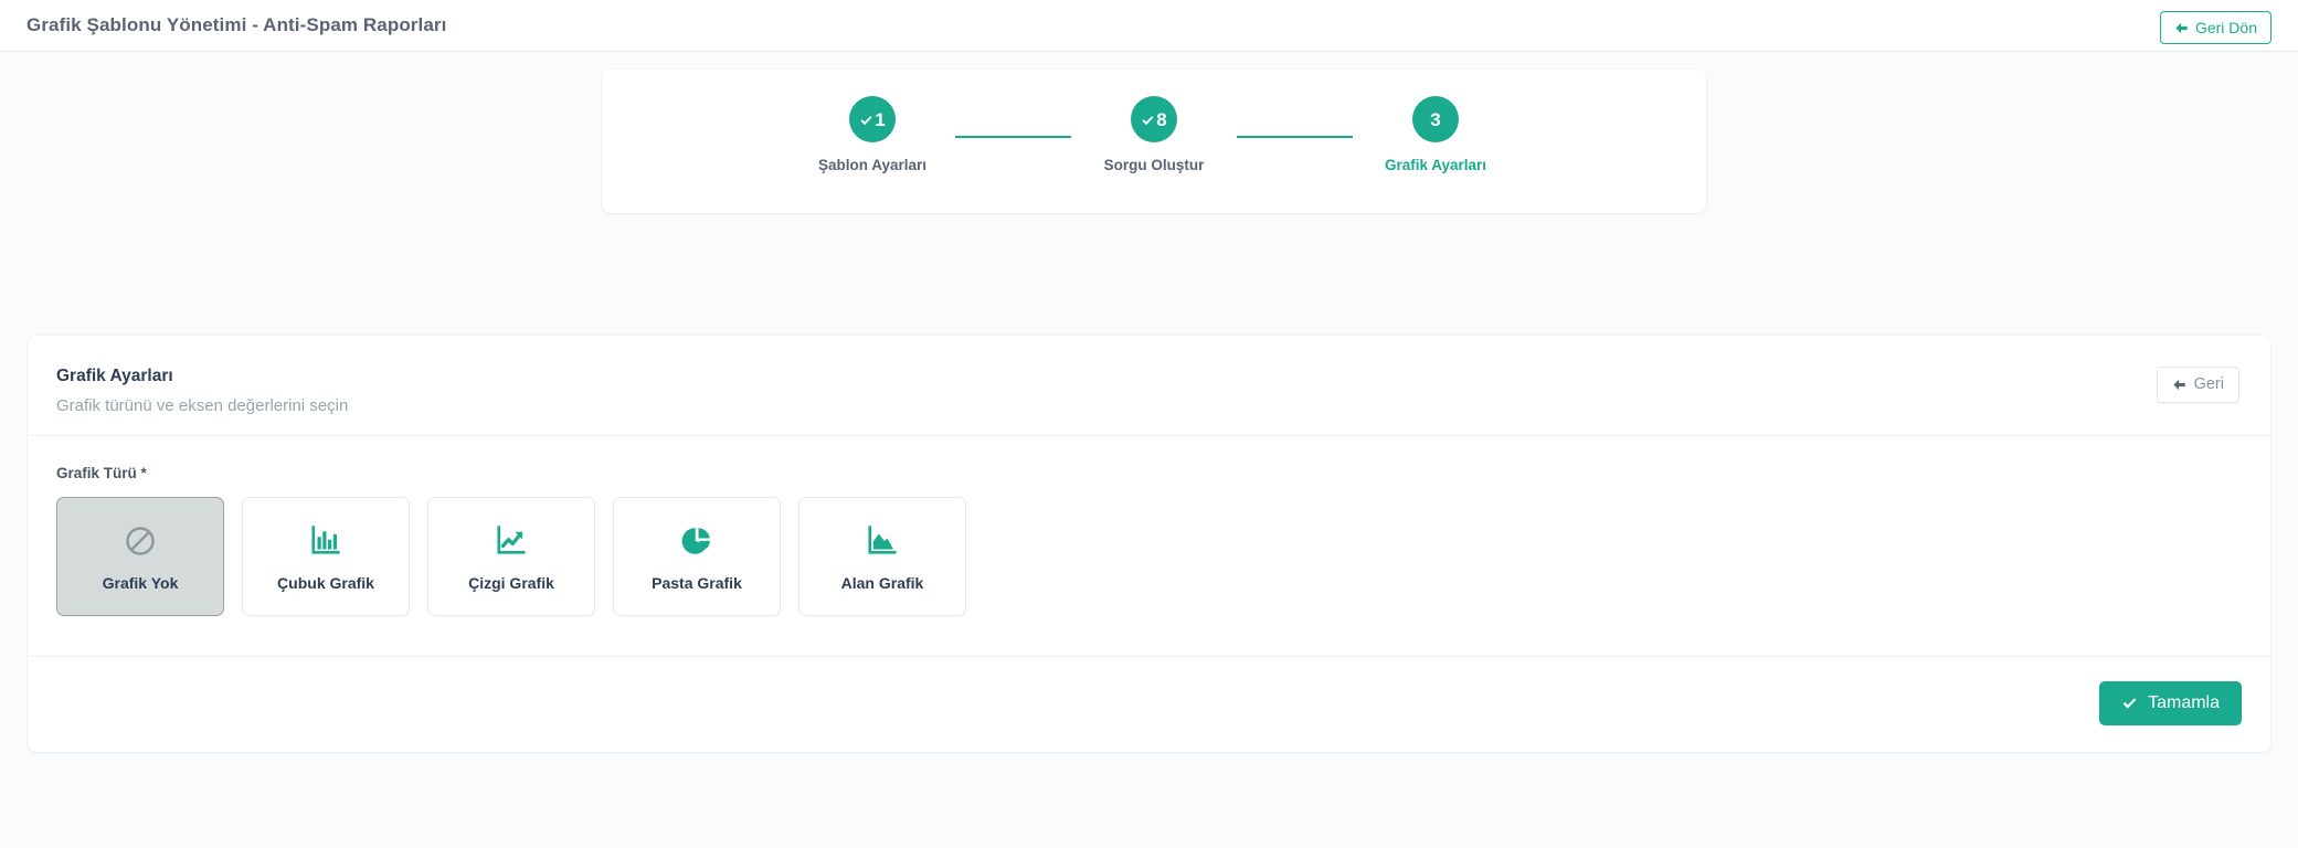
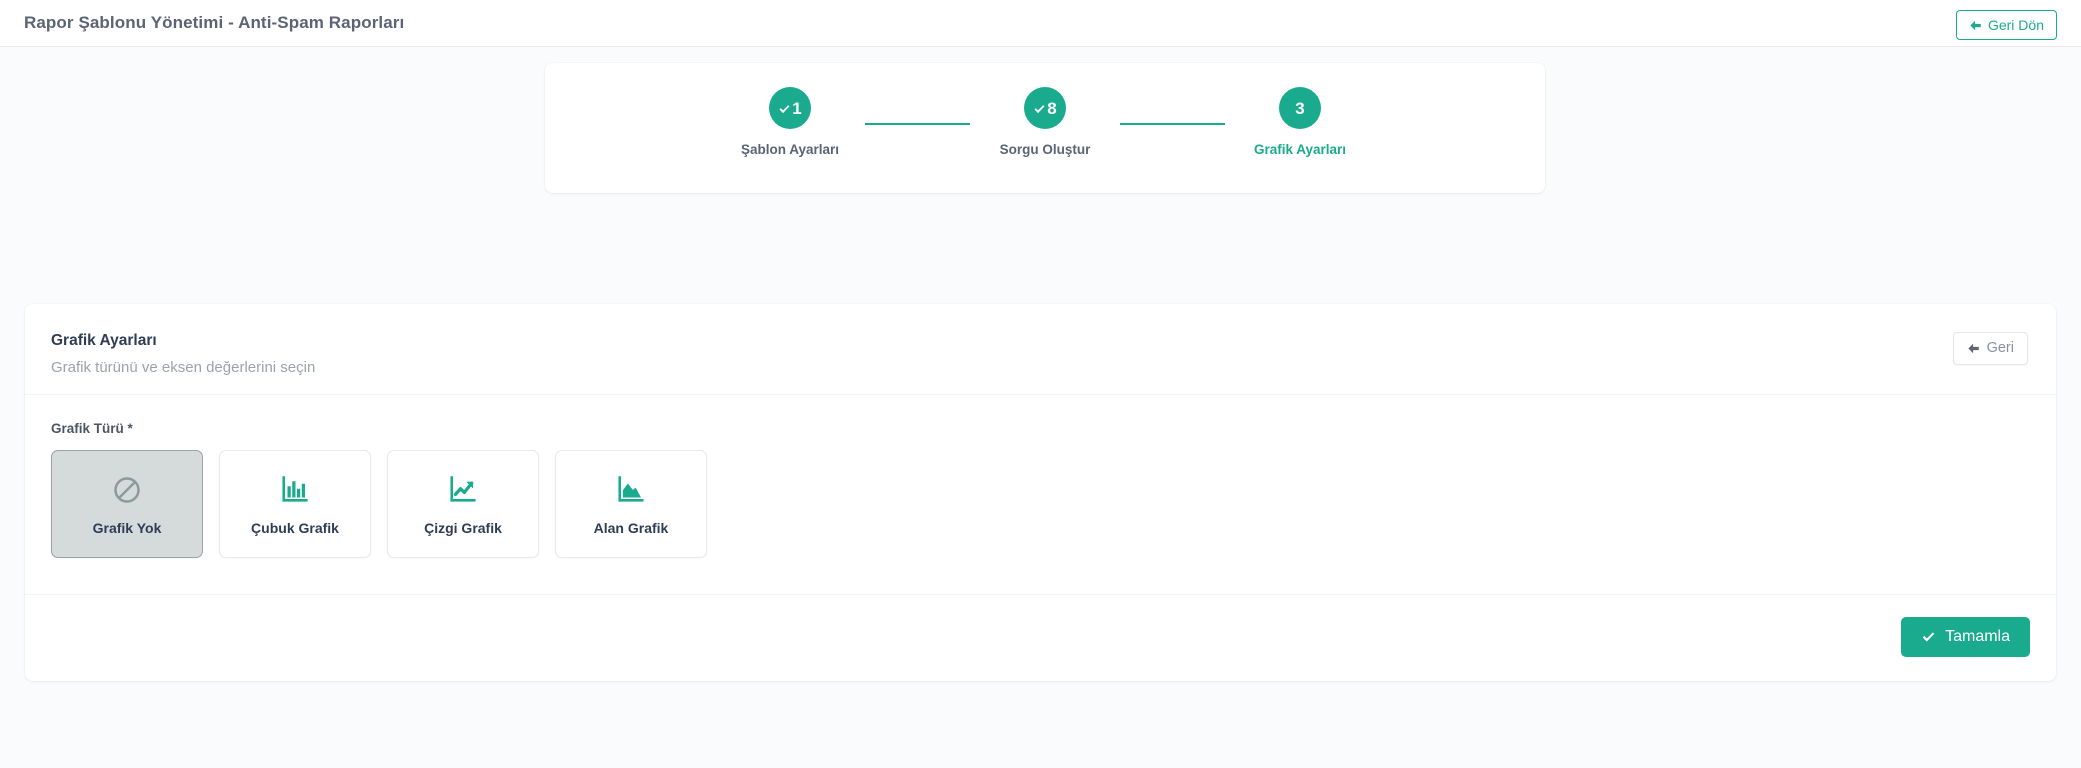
- Grafik Şablonu Yönetimi - Anti-Spam Raporları
+ Rapor Şablonu Yönetimi - Anti-Spam Raporları
  Geri Dön
  1
  Şablon Ayarları
  8
  Sorgu Oluştur
  3
  Grafik Ayarları
  Grafik Ayarları
  Grafik türünü ve eksen değerlerini seçin
  Geri
  Grafik Türü *
  Grafik Yok
  Çubuk Grafik
  Çizgi Grafik
- Pasta Grafik
  Alan Grafik
  Tamamla
